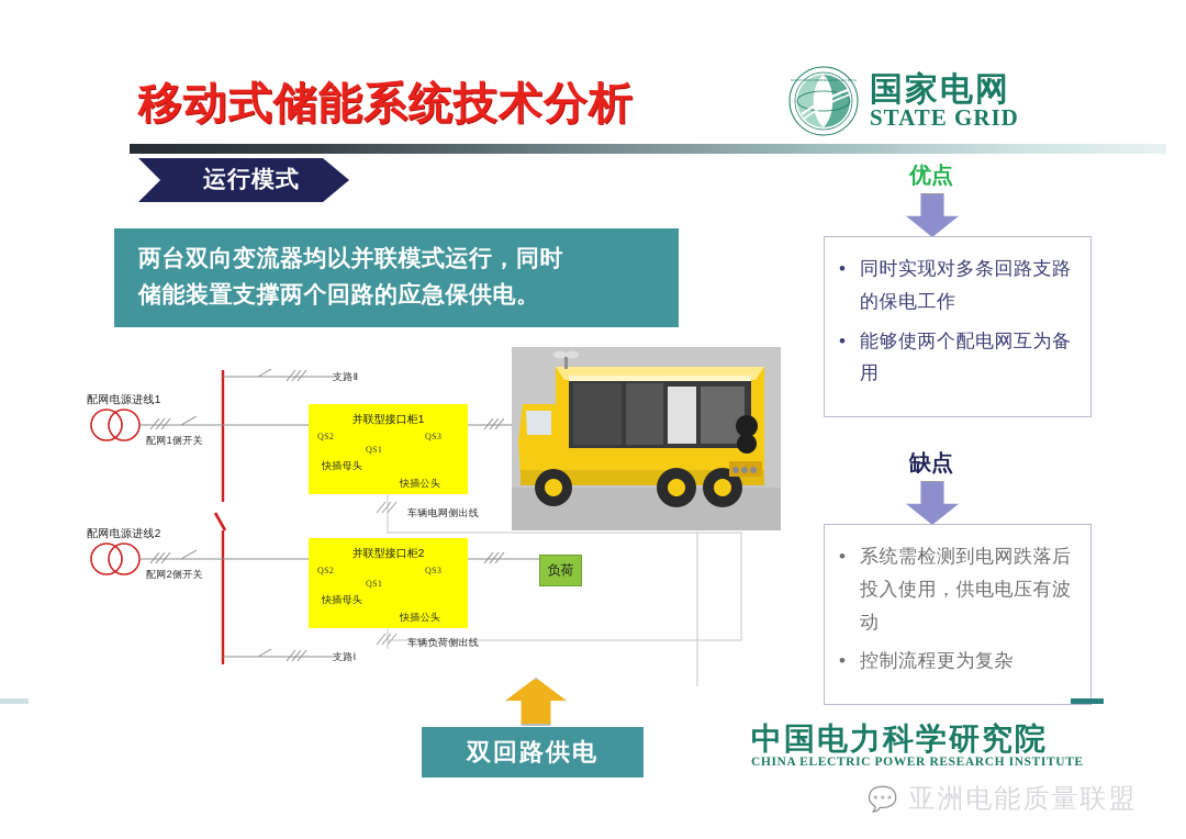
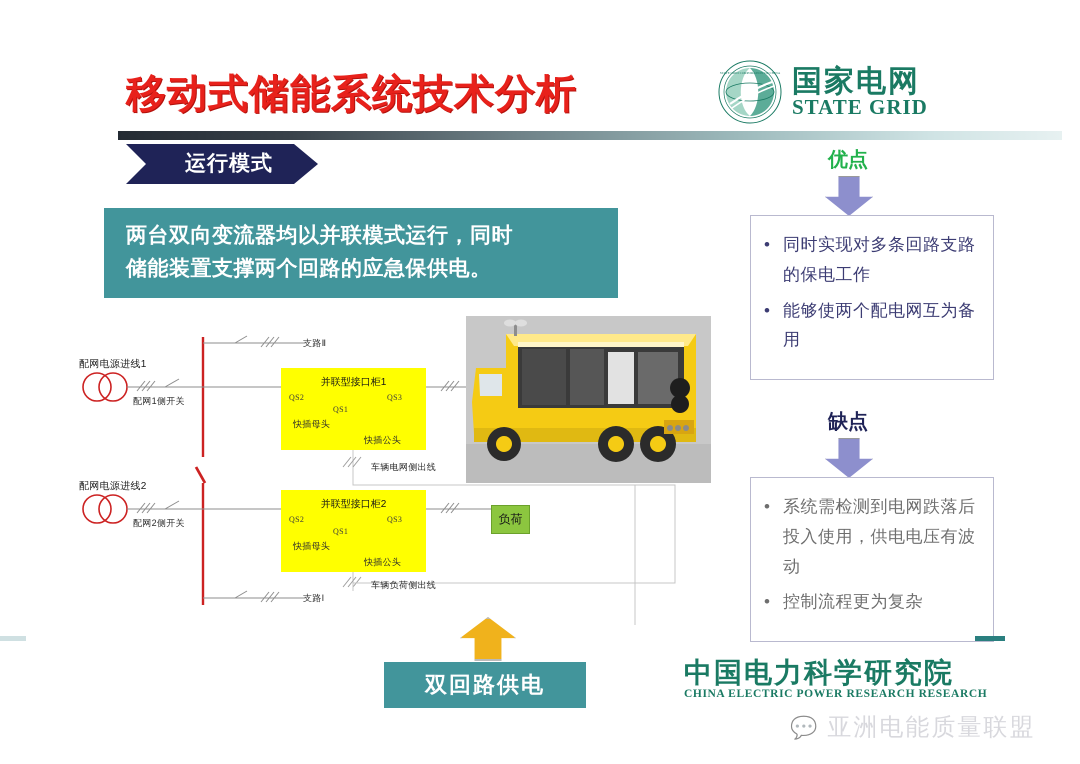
  移动式储能系统技术分析
  运行模式
  国家电网
  STATE GRID
  两台双向变流器均以并联模式运行，同时
  储能装置支撑两个回路的应急保供电。
  优点
  同时实现对多条回路支路的保电工作
  能够使两个配电网互为备用
  缺点
  系统需检测到电网跌落后投入使用，供电电压有波动
  控制流程更为复杂
  并联型接口柜1
  并联型接口柜2
  负荷
  配网电源进线1
  配网1侧开关
  配网电源进线2
  配网2侧开关
  支路Ⅱ
  支路I
  QS2
  QS3
  QS1
  快插母头
  快插公头
  QS2
  QS3
  QS1
  快插母头
  快插公头
  车辆电网侧出线
  车辆负荷侧出线
  双回路供电
  中国电力科学研究院
- CHINA ELECTRIC POWER RESEARCH INSTITUTE
+ CHINA ELECTRIC POWER RESEARCH RESEARCH
  💬
  亚洲电能质量联盟
